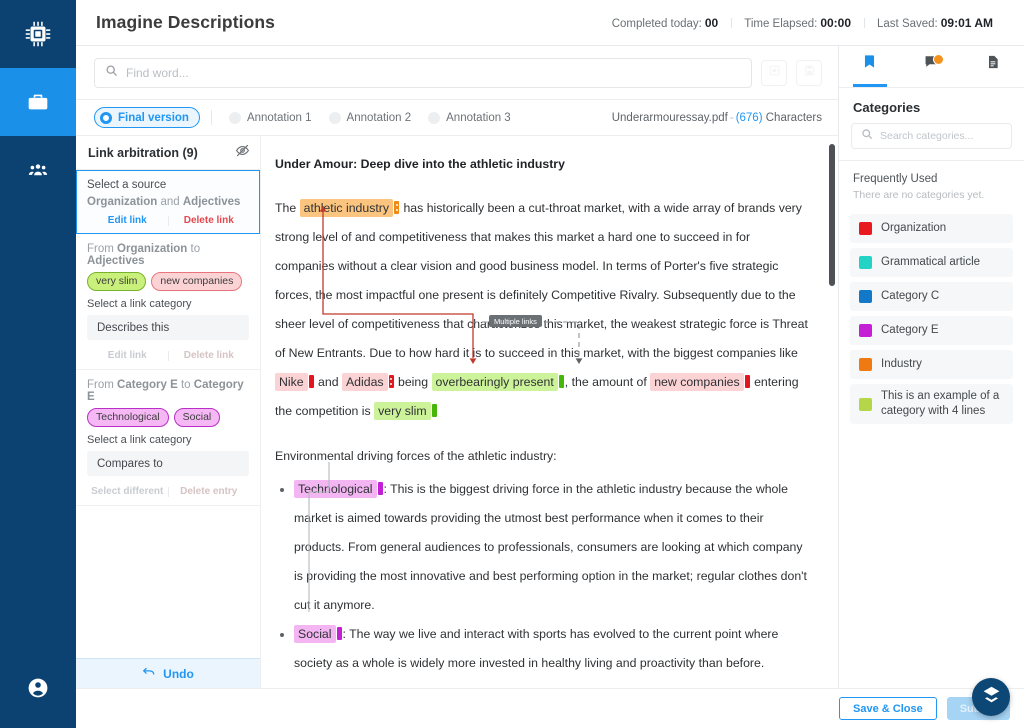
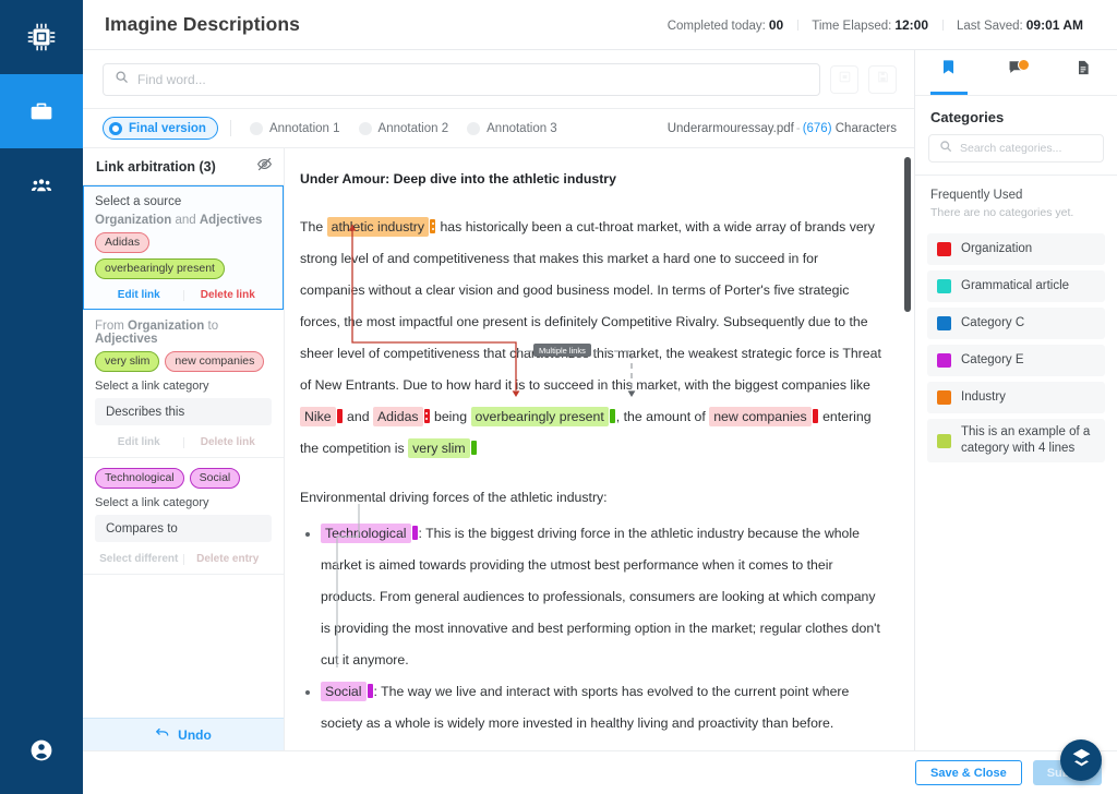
  Imagine Descriptions
  Completed today: 00
- Time Elapsed: 00:00
+ Time Elapsed: 12:00
  Last Saved: 09:01 AM
  Find word...
  Final version
  Annotation 1
  Annotation 2
  Annotation 3
  Underarmouressay.pdf - (676) Characters
- Link arbitration (9)
+ Link arbitration (3)
  Select a source
  Organization and Adjectives
+ Adidas
+ overbearingly present
  Edit link
  Delete link
  From Organization to Adjectives
  very slim
  new companies
  Select a link category
  Describes this
  Edit link
  Delete link
- From Category E to Category E
  Technological
  Social
  Select a link category
  Compares to
  Select different
  Delete entry
  Undo
  Under Amour: Deep dive into the athletic industry
  The athetic industry has historically been a cut-throat market, with a wide array of brands very strong level of and competitiveness that makes this market a hard one to succeed in for companies without a clear vision and good business model. In terms of Porter's five strategic forces, the most impactful one present is definitely Competitive Rivalry. Subsequently due to the sheer level of competitiveness that cha this market, the weakest strategic force is Threat of New Entrants. Due to how hard it is to succeed in this market, with the biggest companies like Nike and Adidas being overbearingly present , the amount of new companies entering the competition is very slim
  Environmental driving forces of the athletic industry:
  Technological : This is the biggest driving force in the athletic industry because the whole market is aimed towards providing the utmost best performance when it comes to their products. From general audiences to professionals, consumers are looking at which company is providing the most innovative and best performing option in the market; regular clothes don't cu it anymore.
  Social : The way we live and interact with sports has evolved to the current point where society as a whole is widely more invested in healthy living and proactivity than before.
  Multiple links
  Categories
  Search categories...
  Frequently Used
  There are no categories yet.
  Organization
  Grammatical article
  Category C
  Category E
  Industry
  This is an example of a category with 4 lines
  Save & Close
